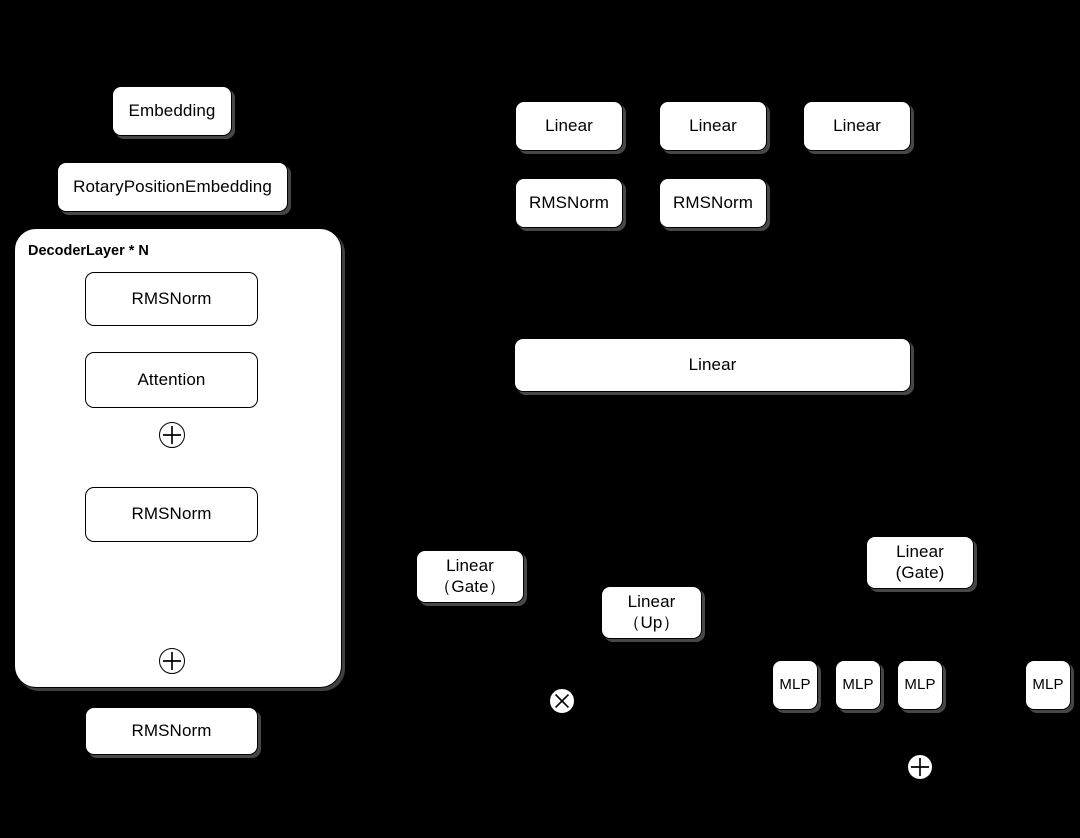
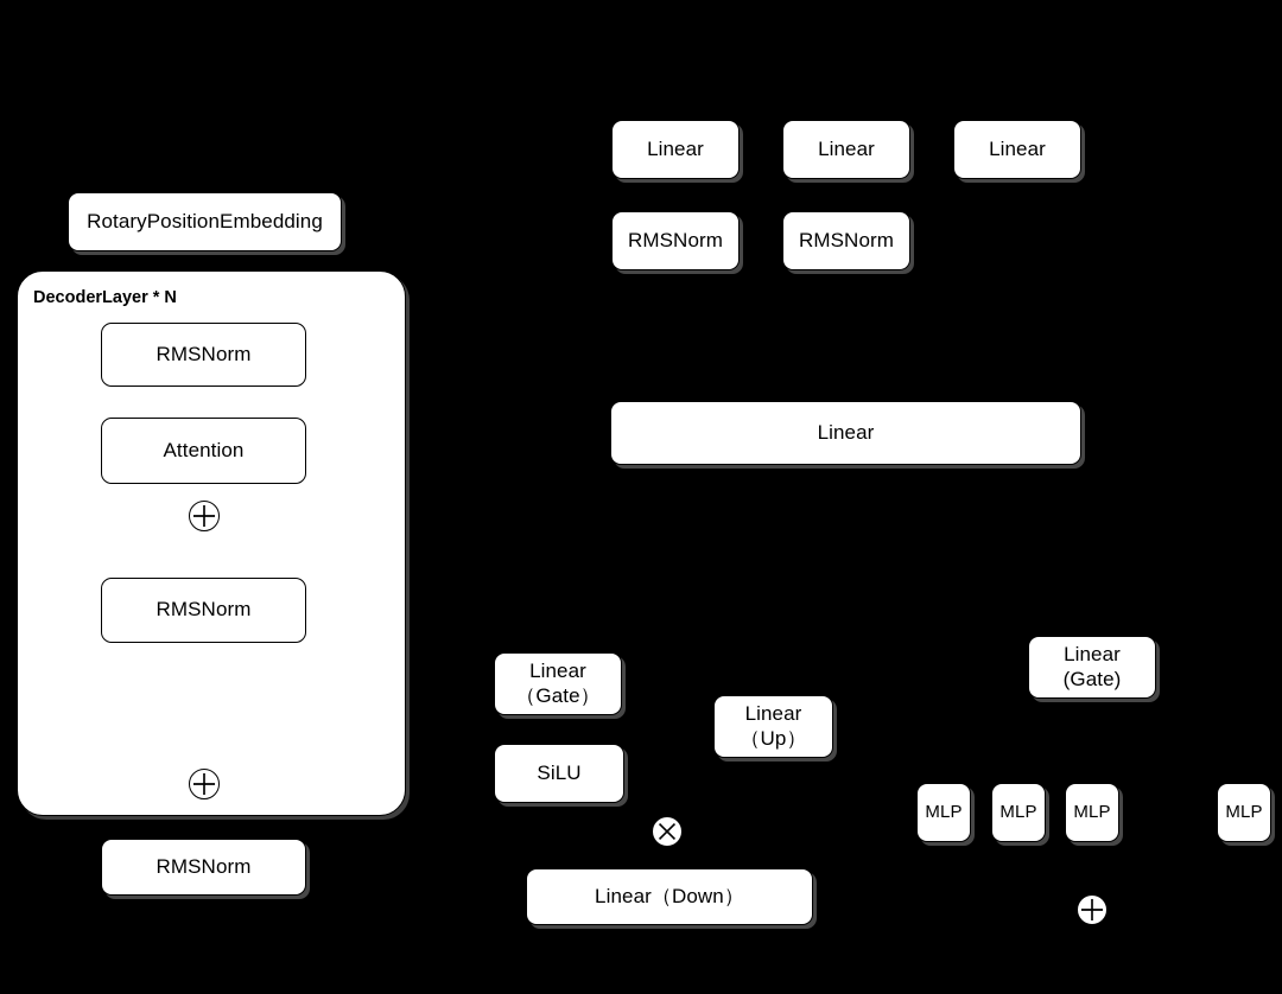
- Embedding
  RotaryPositionEmbedding
  DecoderLayer * N
  RMSNorm
  Attention
  RMSNorm
  RMSNorm
  Linear
  Linear
  Linear
  RMSNorm
  RMSNorm
  Linear
  Linear
  （Gate）
+ SiLU
  Linear
  （Up）
+ Linear（Down）
  Linear
  (Gate)
  MLP
  MLP
  MLP
  MLP
